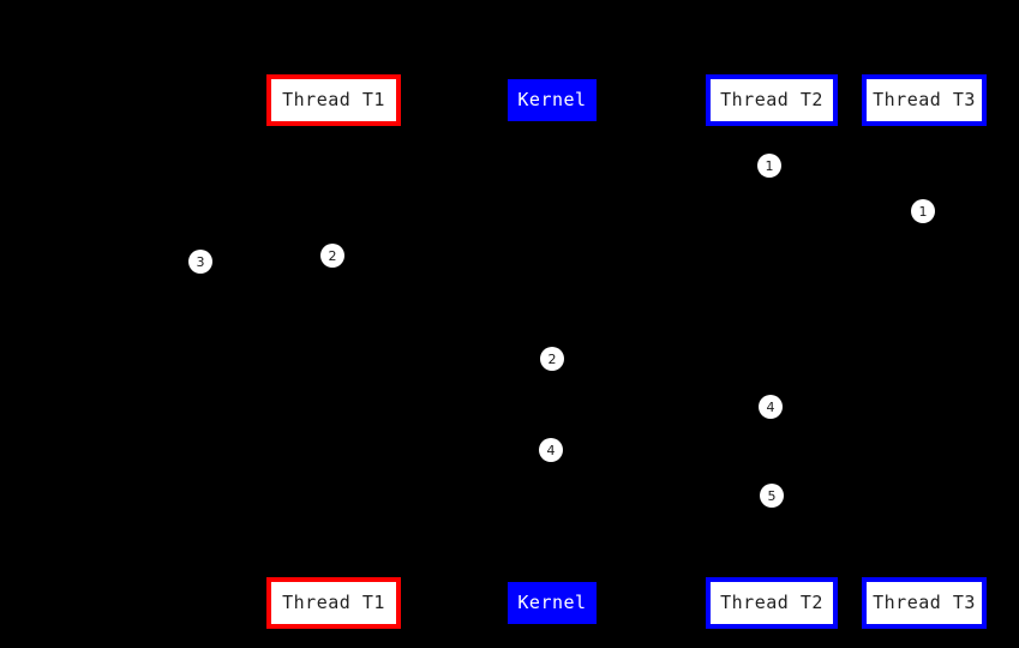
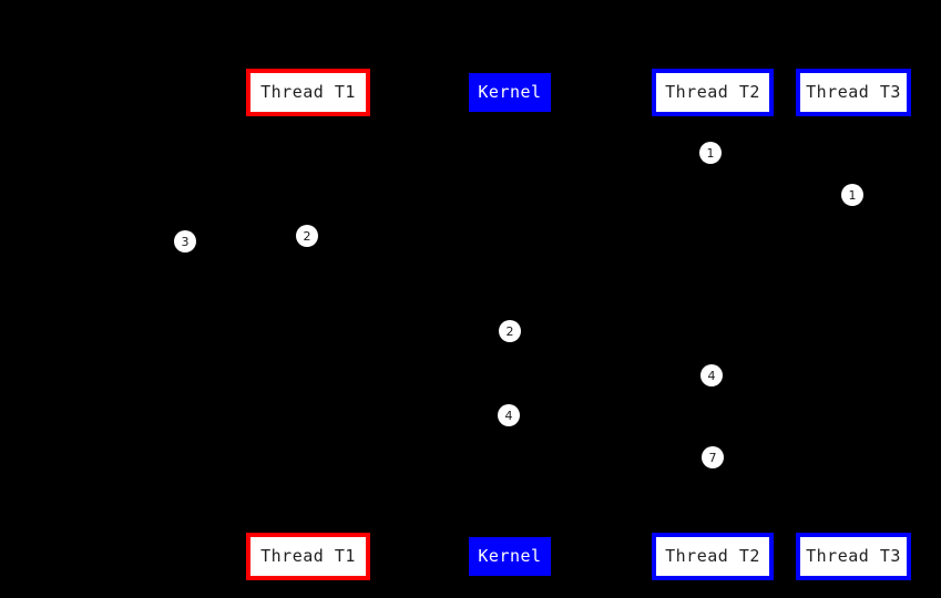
  Thread T1
  Kernel
  Thread T2
  Thread T3
  Thread T1
  Kernel
  Thread T2
  Thread T3
  1
  1
  2
  3
  2
  4
  4
- 5
+ 7
